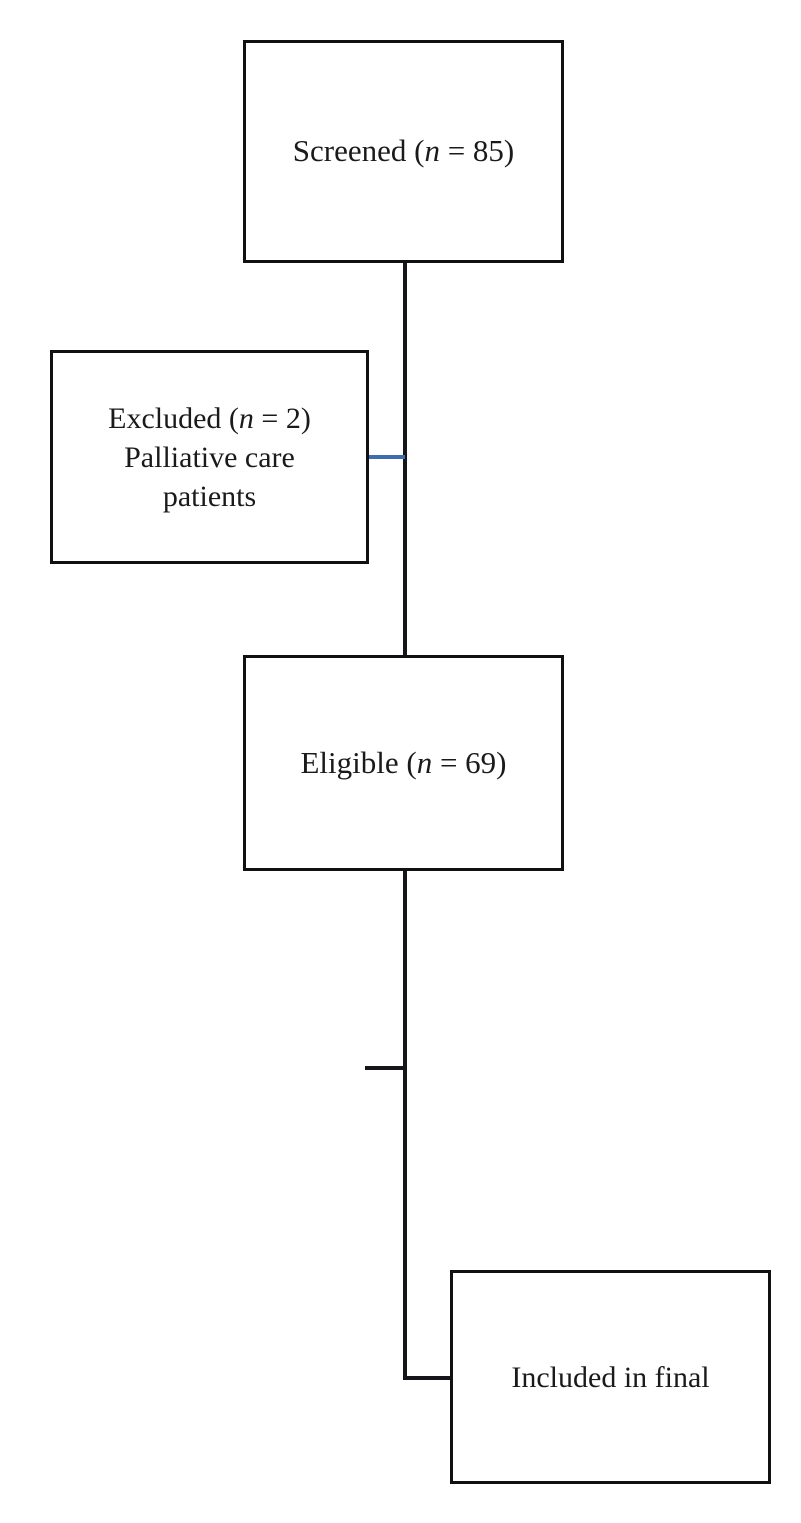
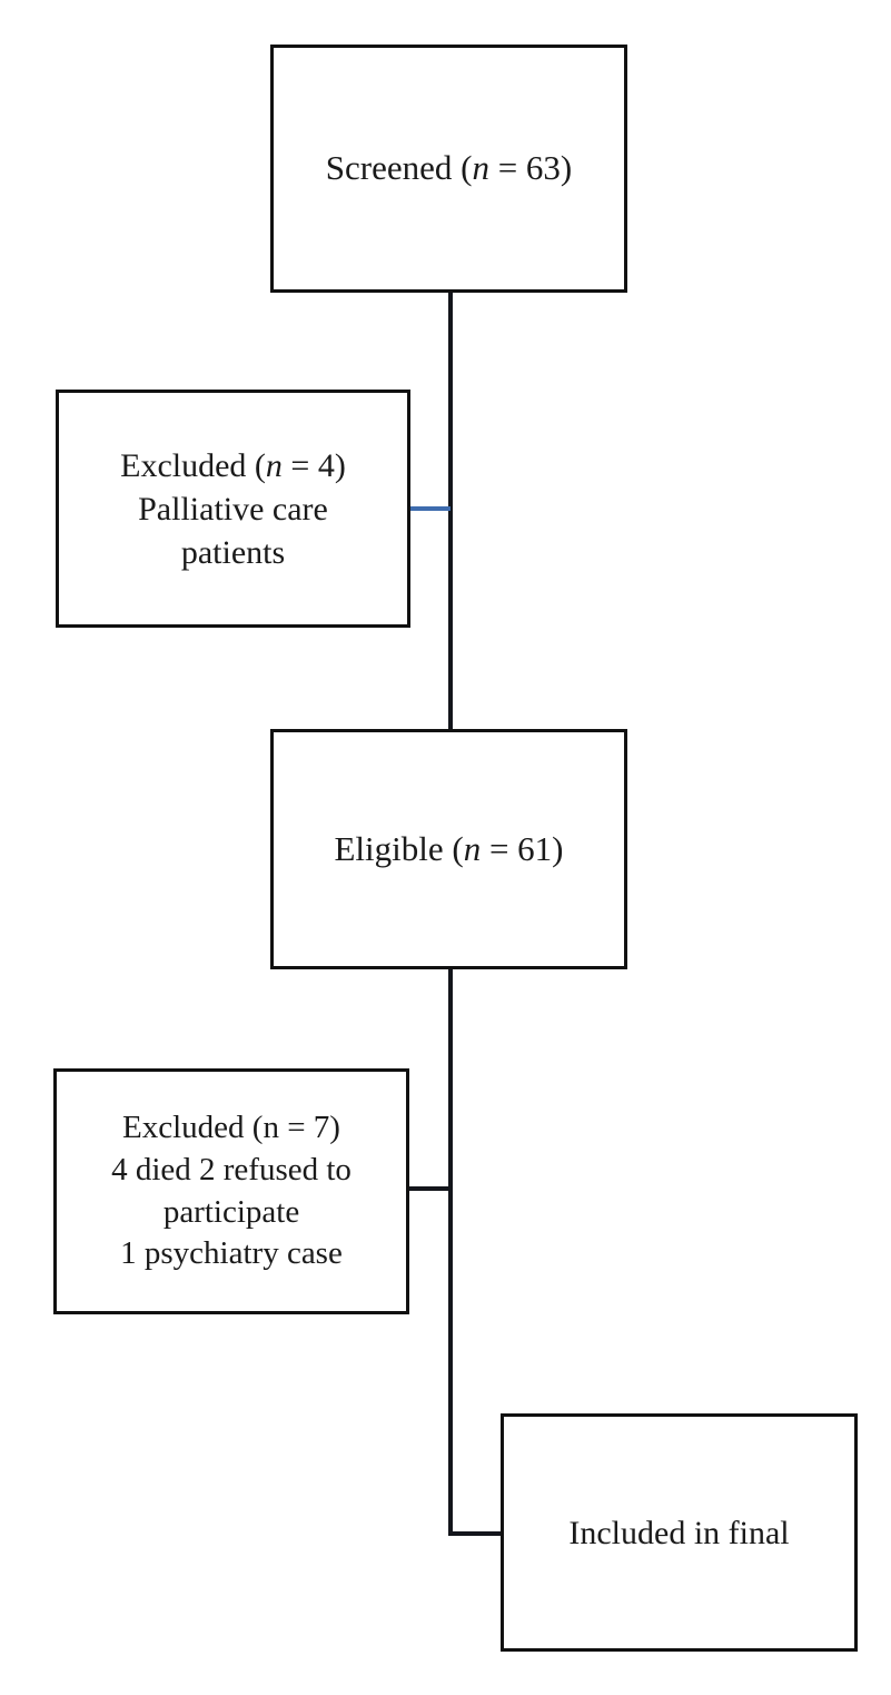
- Screened (n = 85)
+ Screened (n = 63)
- Excluded (n = 2)
+ Excluded (n = 4)
  Palliative care
  patients
- Eligible (n = 69)
+ Eligible (n = 61)
+ Excluded (n = 7)
+ 4 died 2 refused to
+ participate
+ 1 psychiatry case
  Included in final
